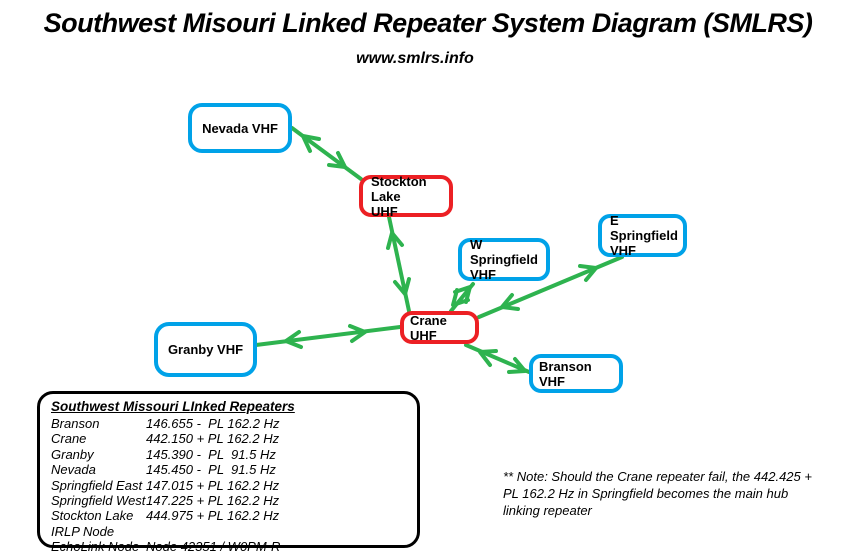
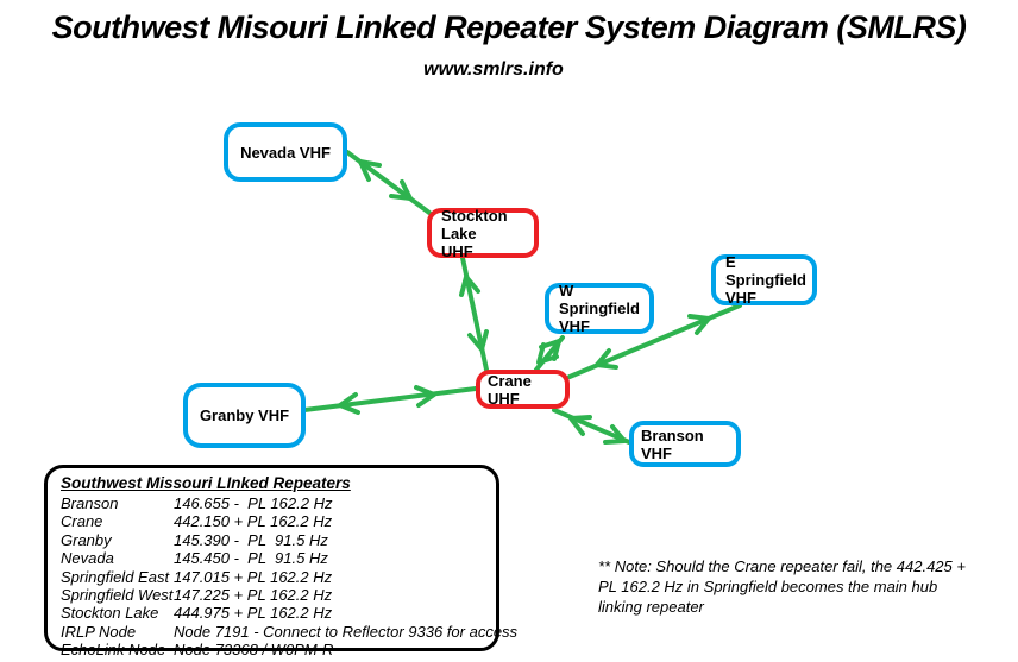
  Southwest Misouri Linked Repeater System Diagram (SMLRS)
  www.smlrs.info
  Nevada VHF
  Stockton Lake
  UHF
  W Springfield
  VHF
  E Springfield
  VHF
  Crane UHF
  Granby VHF
  Branson VHF
  Southwest Missouri LInked Repeaters
  Branson
  146.655 - PL 162.2 Hz
  Crane
  442.150 + PL 162.2 Hz
  Granby
  145.390 - PL 91.5 Hz
  Nevada
  145.450 - PL 91.5 Hz
  Springfield East
  147.015 + PL 162.2 Hz
  Springfield West
  147.225 + PL 162.2 Hz
  Stockton Lake
  444.975 + PL 162.2 Hz
  IRLP Node
+ Node 7191 - Connect to Reflector 9336 for access
  EchoLink Node
- Node 42351 / W0PM-R
+ Node 73368 / W0PM-R
  ** Note: Should the Crane repeater fail, the 442.425 +
  PL 162.2 Hz in Springfield becomes the main hub
  linking repeater
